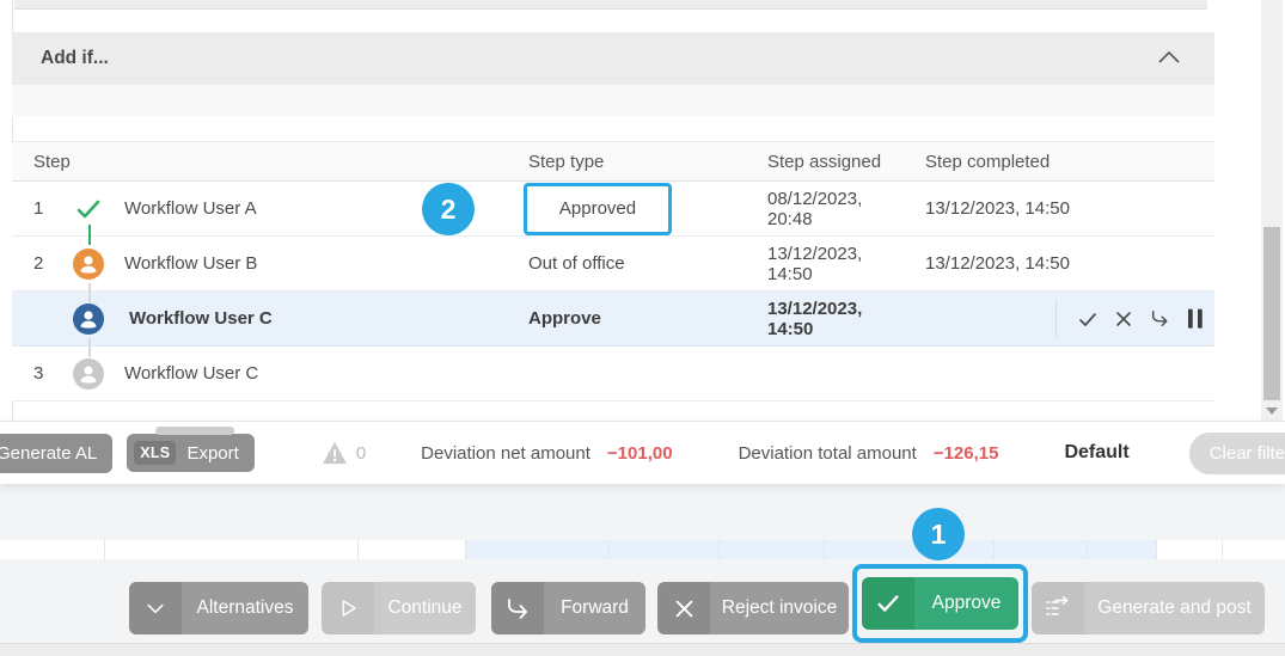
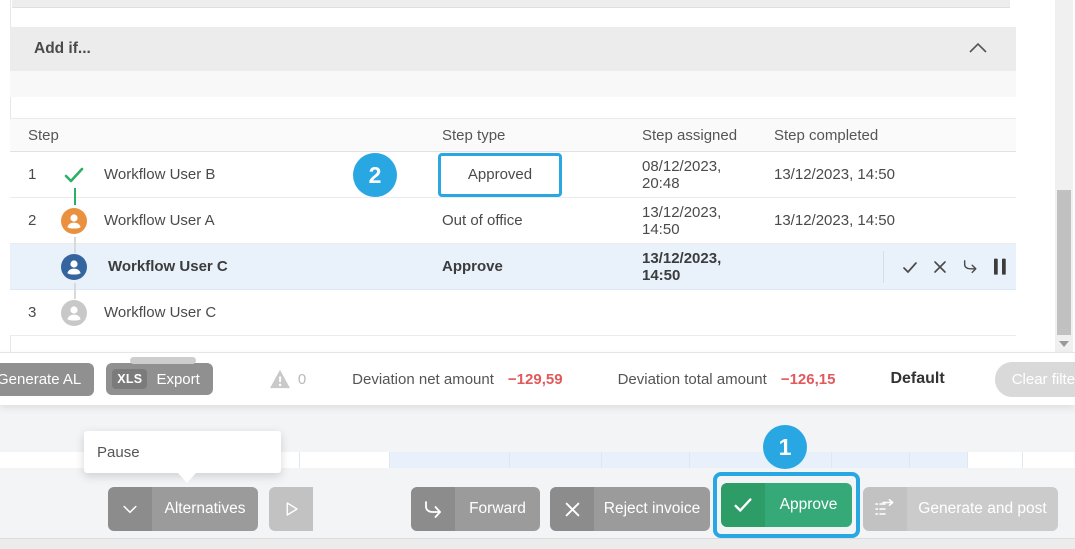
  Add if...
  Step
  Step type
  Step assigned
  Step completed
  1
- Workflow User A
+ Workflow User B
  Approved
  08/12/2023, 20:48
  13/12/2023, 14:50
  2
  2
- Workflow User B
+ Workflow User A
  Out of office
  13/12/2023, 14:50
  13/12/2023, 14:50
  Workflow User C
  Approve
  13/12/2023, 14:50
  3
  Workflow User C
  Generate AL
  XLS
  Export
  0
  Deviation net amount
- −101,00
+ −129,59
  Deviation total amount
  −126,15
  Default
  Clear filte
+ Pause
  Alternatives
- Continue
  Forward
  Reject invoice
  Approve
  Generate and post
  1
